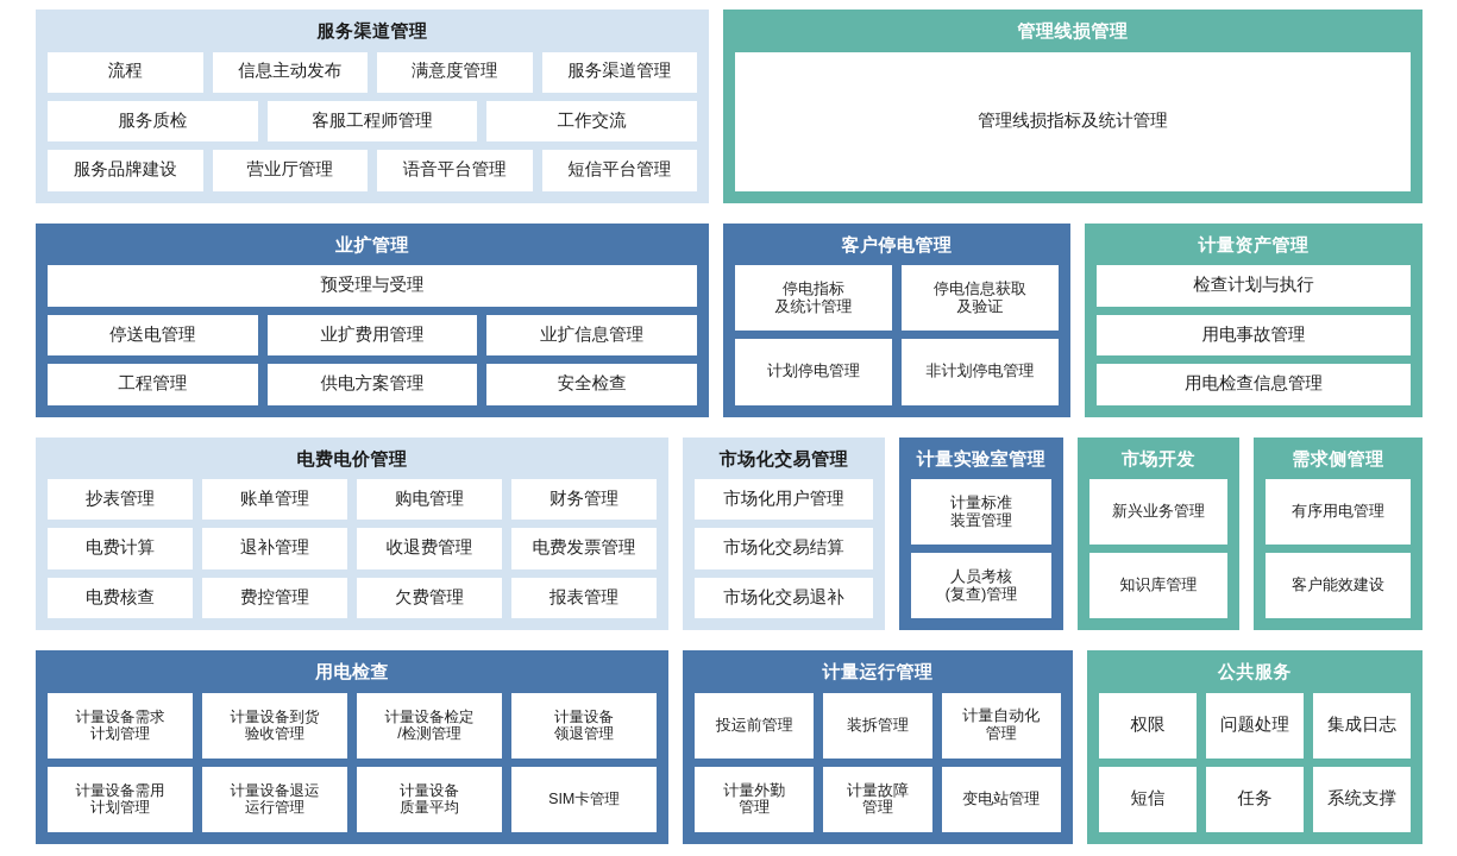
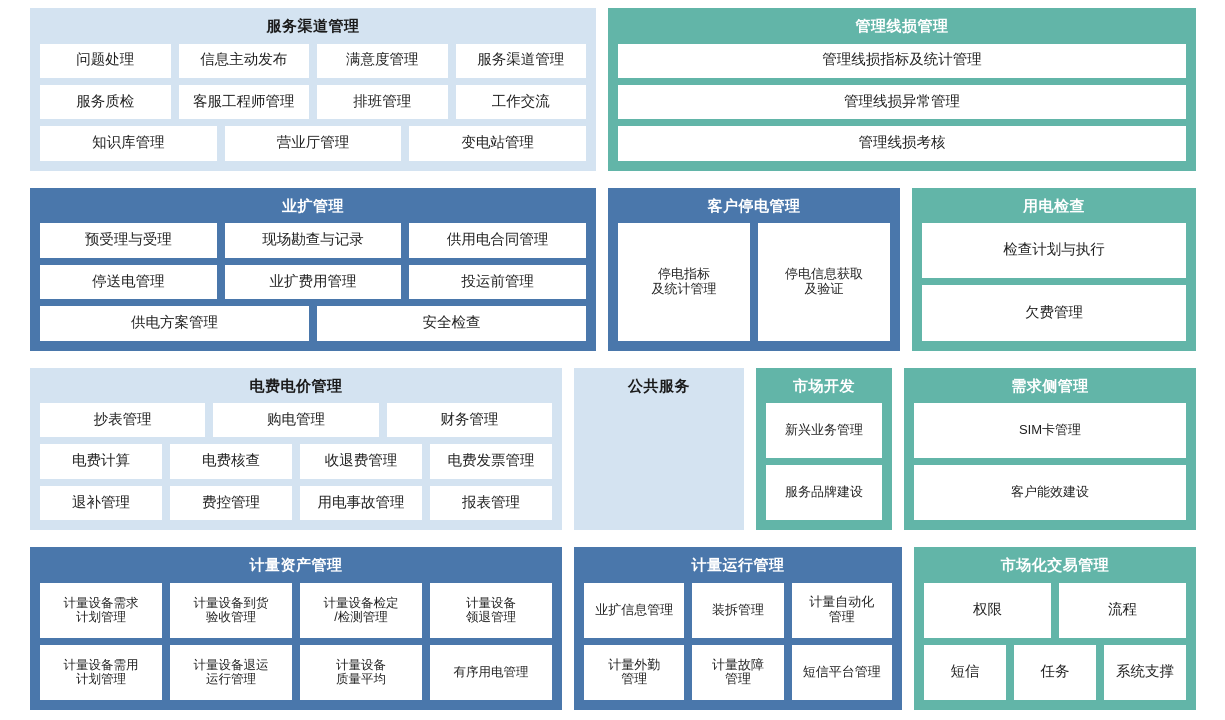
  服务渠道管理
- 流程
+ 问题处理
  信息主动发布
  满意度管理
  服务渠道管理
  服务质检
  客服工程师管理
+ 排班管理
  工作交流
- 服务品牌建设
+ 知识库管理
  营业厅管理
- 语音平台管理
- 短信平台管理
+ 变电站管理
  管理线损管理
  管理线损指标及统计管理
+ 管理线损异常管理
+ 管理线损考核
  业扩管理
  预受理与受理
+ 现场勘查与记录
+ 供用电合同管理
  停送电管理
  业扩费用管理
- 业扩信息管理
+ 投运前管理
- 工程管理
  供电方案管理
  安全检查
  客户停电管理
  停电指标
  及统计管理
  停电信息获取
  及验证
- 计划停电管理
- 非计划停电管理
- 计量资产管理
+ 用电检查
  检查计划与执行
- 用电事故管理
+ 欠费管理
- 用电检查信息管理
  电费电价管理
  抄表管理
- 账单管理
  购电管理
  财务管理
  电费计算
- 退补管理
+ 电费核查
  收退费管理
  电费发票管理
- 电费核查
+ 退补管理
  费控管理
- 欠费管理
+ 用电事故管理
  报表管理
- 市场化交易管理
+ 公共服务
- 市场化用户管理
- 市场化交易结算
- 市场化交易退补
- 计量实验室管理
- 计量标准
- 装置管理
- 人员考核
- (复查)管理
  市场开发
  新兴业务管理
- 知识库管理
+ 服务品牌建设
  需求侧管理
- 有序用电管理
+ SIM卡管理
  客户能效建设
- 用电检查
+ 计量资产管理
  计量设备需求
  计划管理
  计量设备到货
  验收管理
  计量设备检定
  /检测管理
  计量设备
  领退管理
  计量设备需用
  计划管理
  计量设备退运
  运行管理
  计量设备
  质量平均
- SIM卡管理
+ 有序用电管理
  计量运行管理
- 投运前管理
+ 业扩信息管理
  装拆管理
  计量自动化
  管理
  计量外勤
  管理
  计量故障
  管理
- 变电站管理
+ 短信平台管理
- 公共服务
+ 市场化交易管理
  权限
- 问题处理
+ 流程
- 集成日志
  短信
  任务
  系统支撑
